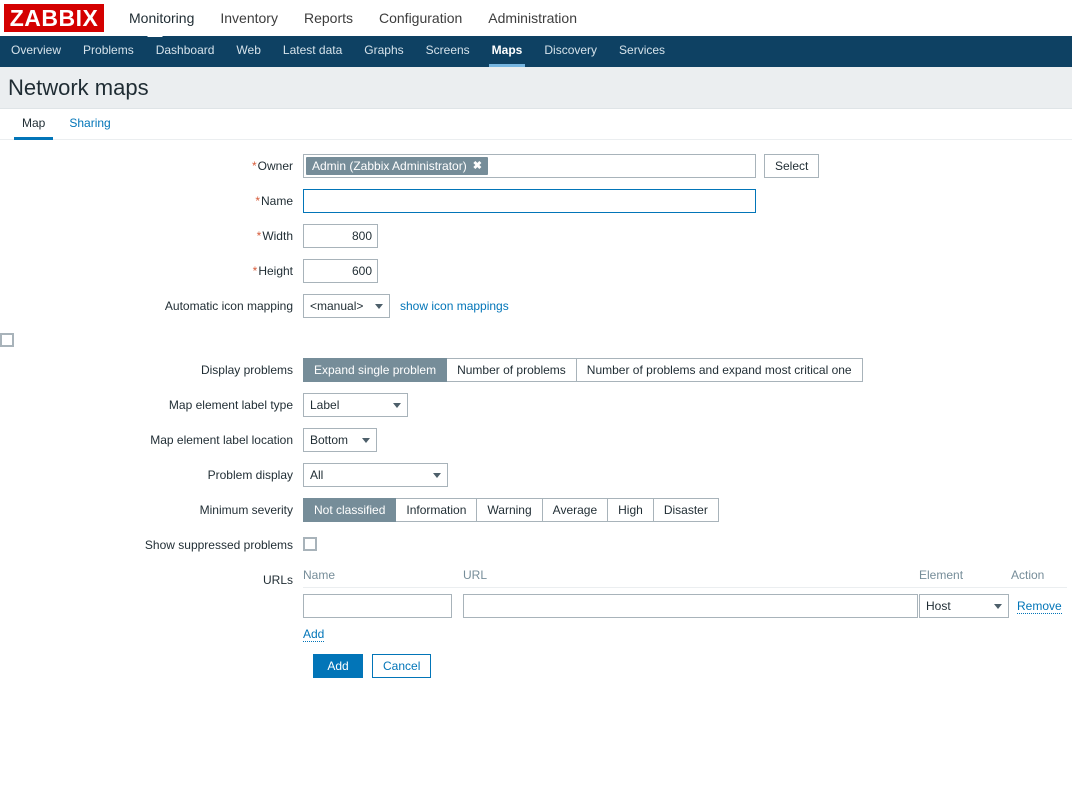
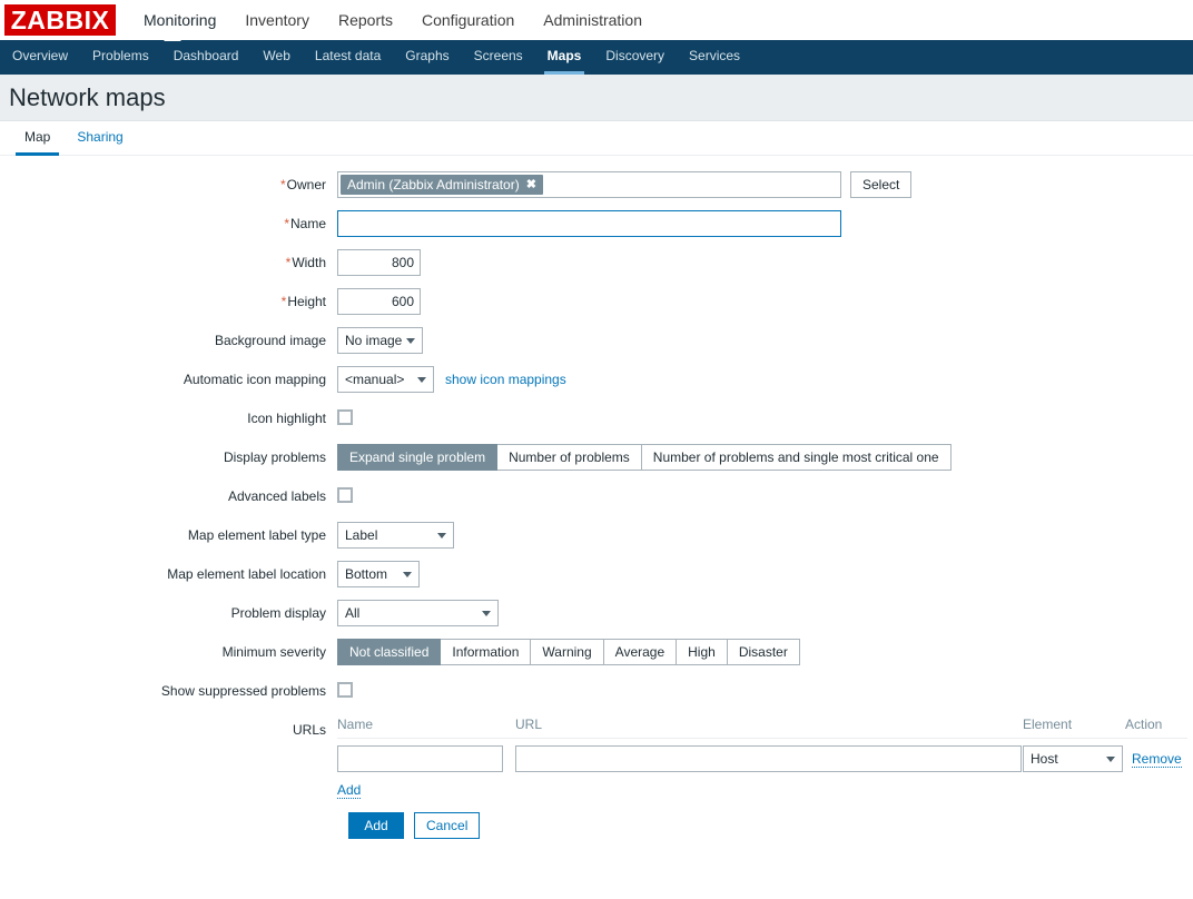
  ZABBIX
  Monitoring
  Inventory
  Reports
  Configuration
  Administration
  Overview
  Problems
  Dashboard
  Web
  Latest data
  Graphs
  Screens
  Maps
  Discovery
  Services
  Network maps
  Map
  Sharing
  *Owner
  Admin (Zabbix Administrator)
  ✖
  Select
  *Name
  *Width
  800
  *Height
  600
+ Background image
+ No image
  Automatic icon mapping
  <manual>
  show icon mappings
+ Icon highlight
  Display problems
  Expand single problem
  Number of problems
- Number of problems and expand most critical one
+ Number of problems and single most critical one
+ Advanced labels
  Map element label type
  Label
  Map element label location
  Bottom
  Problem display
  All
  Minimum severity
  Not classified
  Information
  Warning
  Average
  High
  Disaster
  Show suppressed problems
  URLs
  Name
  URL
  Element
  Action
  Host
  Remove
  Add
  Add
  Cancel
